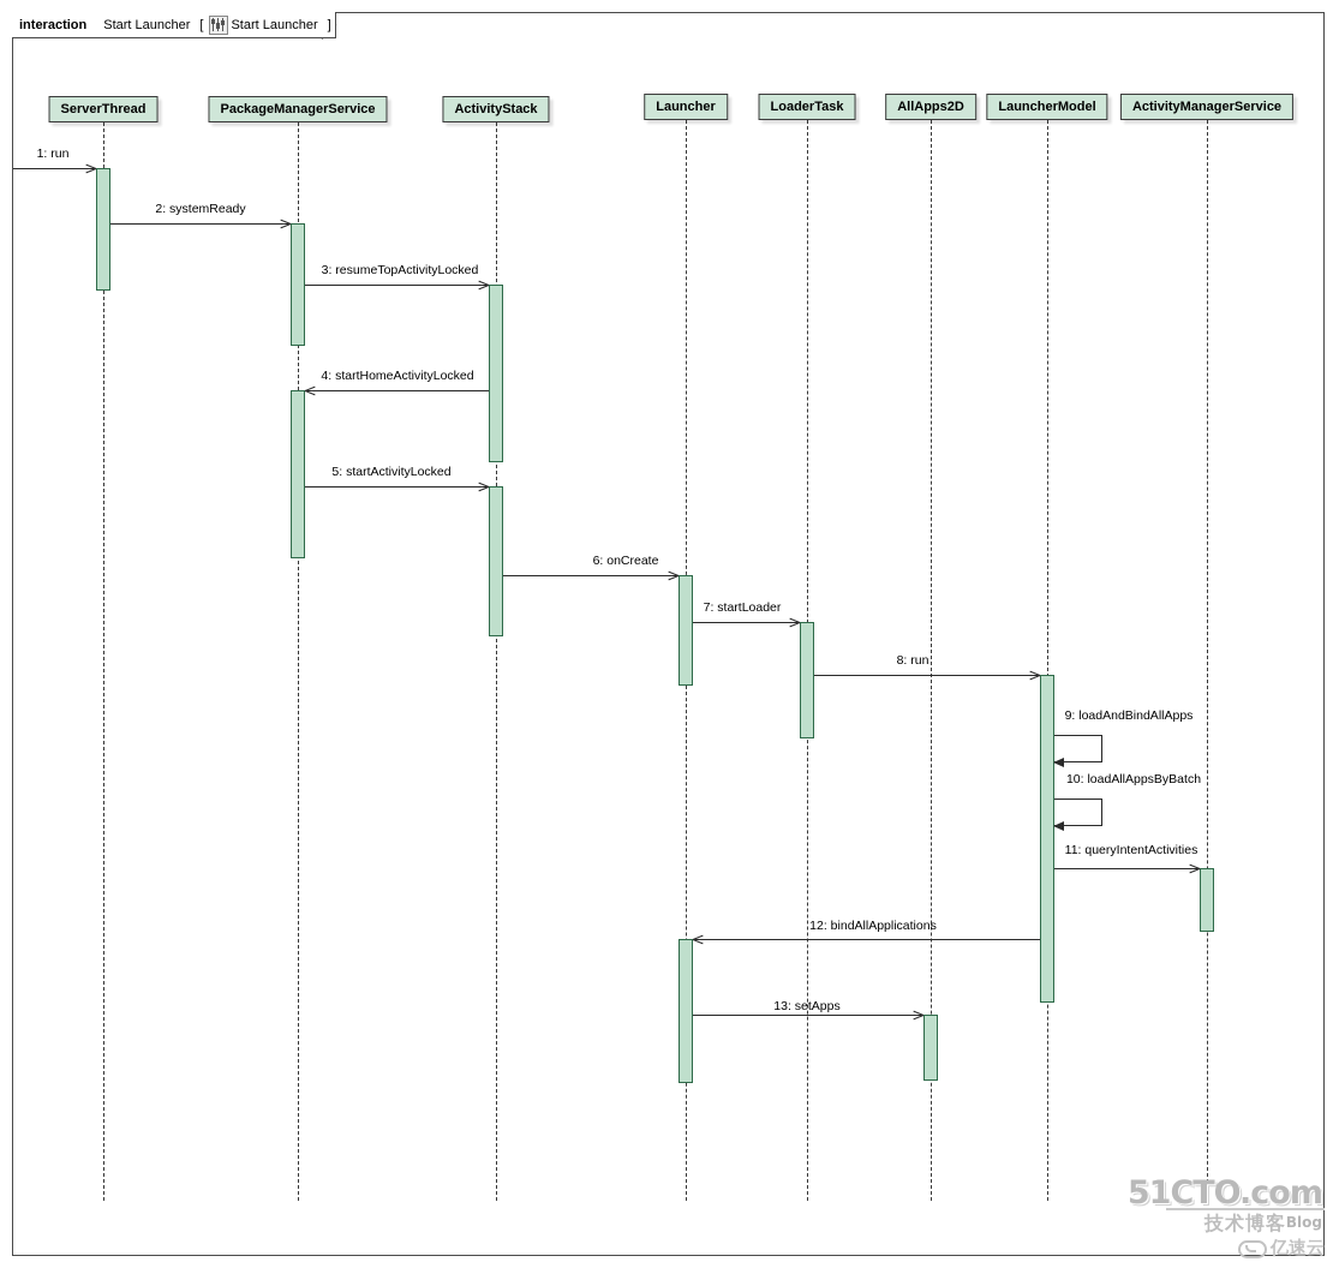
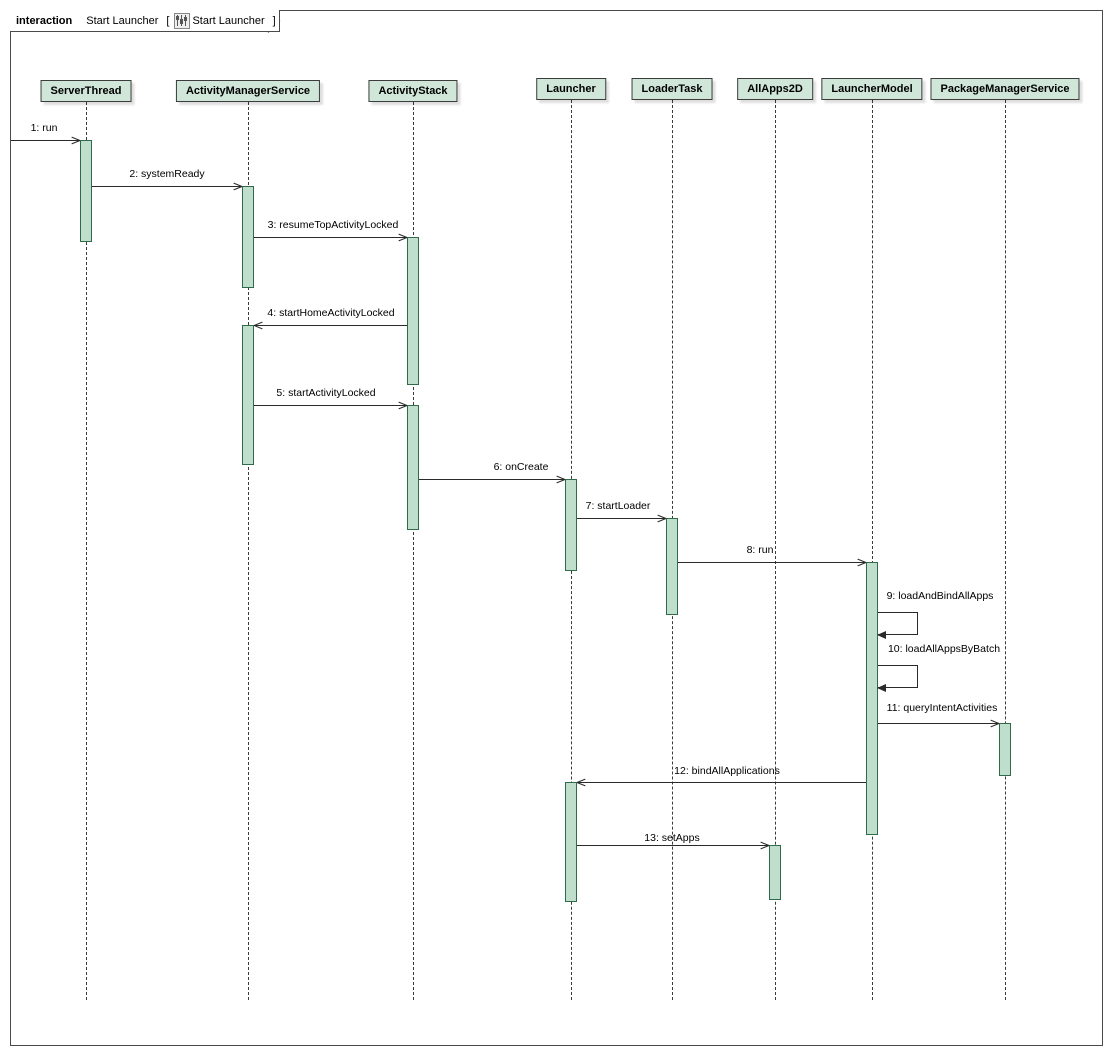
  interaction
  Start Launcher
  [
  Start Launcher
  ]
  ServerThread
- PackageManagerService
+ ActivityManagerService
  ActivityStack
  Launcher
  LoaderTask
  AllApps2D
  LauncherModel
- ActivityManagerService
+ PackageManagerService
  1: run
  2: systemReady
  3: resumeTopActivityLocked
  4: startHomeActivityLocked
  5: startActivityLocked
  6: onCreate
  7: startLoader
  8: run
  9: loadAndBindAllApps
  10: loadAllAppsByBatch
  11: queryIntentActivities
  12: bindAllApplications
  13: setApps
- 51CTO.com
- 技术博客
- Blog
- 亿速云
